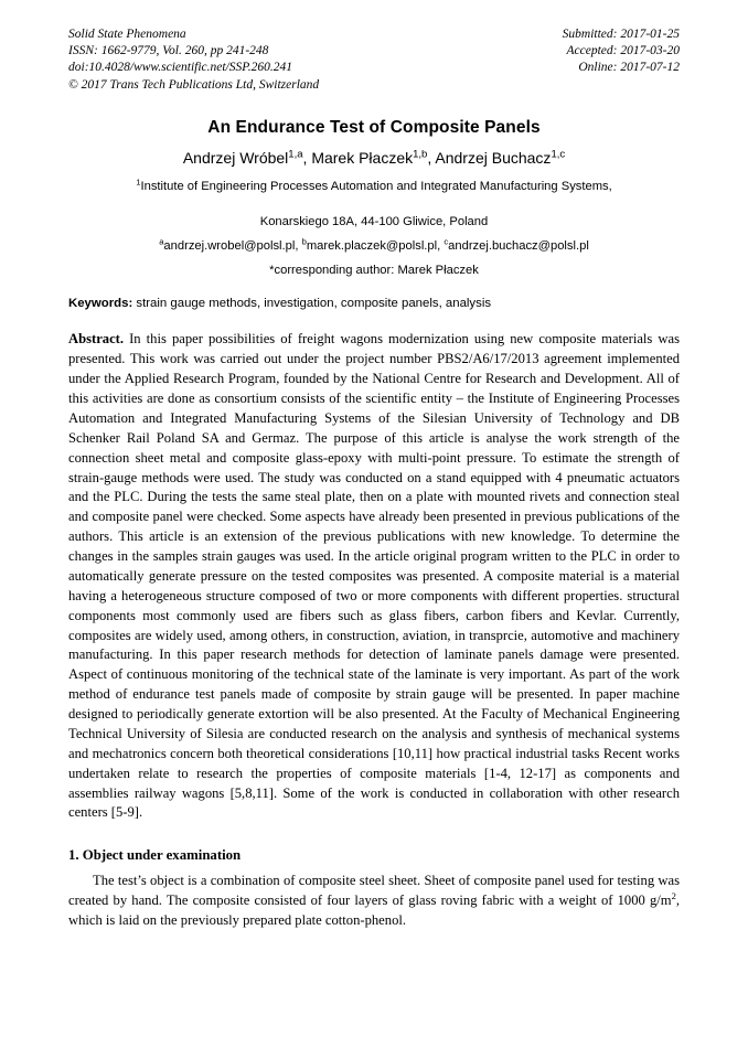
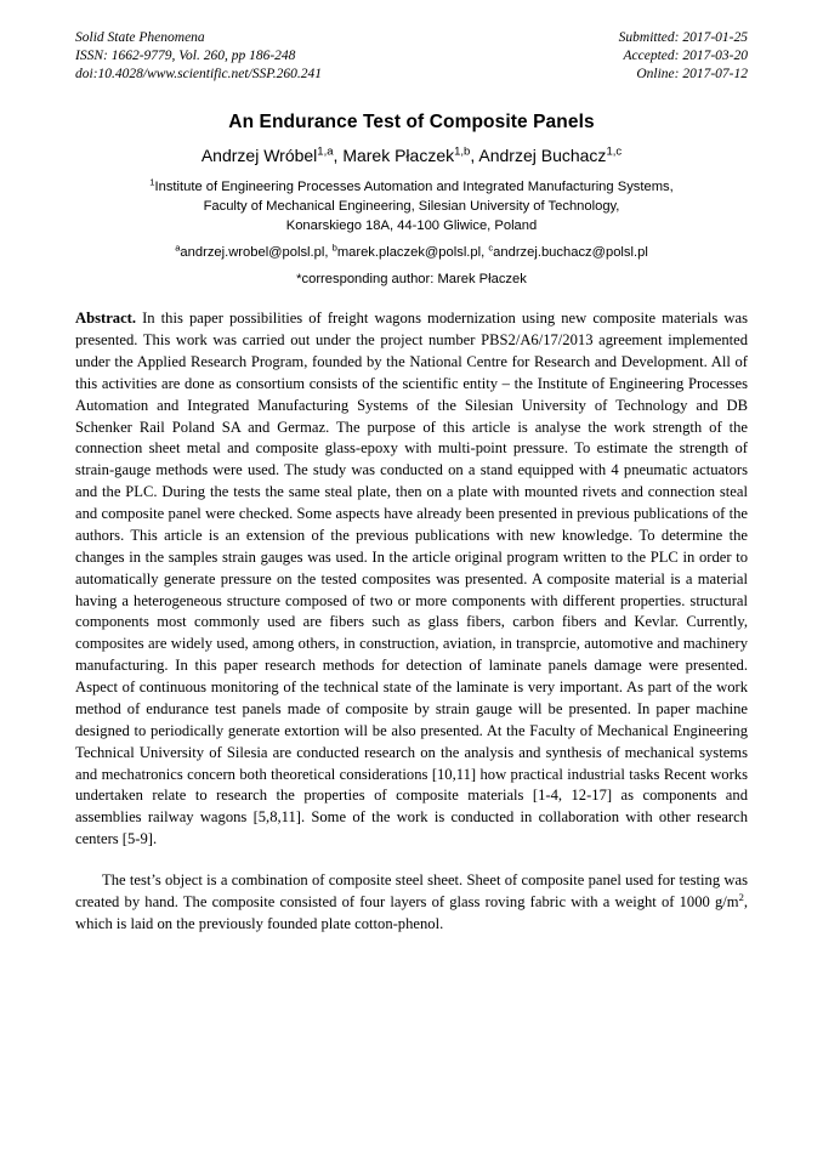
  Solid State Phenomena
- ISSN: 1662-9779, Vol. 260, pp 241-248
+ ISSN: 1662-9779, Vol. 260, pp 186-248
  doi:10.4028/www.scientific.net/SSP.260.241
- © 2017 Trans Tech Publications Ltd, Switzerland
  Submitted: 2017-01-25
  Accepted: 2017-03-20
  Online: 2017-07-12
  An Endurance Test of Composite Panels
  Andrzej Wróbel1,a, Marek Płaczek1,b, Andrzej Buchacz1,c
  1Institute of Engineering Processes Automation and Integrated Manufacturing Systems,
+ Faculty of Mechanical Engineering, Silesian University of Technology,
  Konarskiego 18A, 44-100 Gliwice, Poland
  aandrzej.wrobel@polsl.pl, bmarek.placzek@polsl.pl, candrzej.buchacz@polsl.pl
  *corresponding author: Marek Płaczek
- Keywords: strain gauge methods, investigation, composite panels, analysis
  Abstract. In this paper possibilities of freight wagons modernization using new composite materials was presented. This work was carried out under the project number PBS2/A6/17/2013 agreement implemented under the Applied Research Program, founded by the National Centre for Research and Development. All of this activities are done as consortium consists of the scientific entity – the Institute of Engineering Processes Automation and Integrated Manufacturing Systems of the Silesian University of Technology and DB Schenker Rail Poland SA and Germaz. The purpose of this article is analyse the work strength of the connection sheet metal and composite glass-epoxy with multi-point pressure. To estimate the strength of strain-gauge methods were used. The study was conducted on a stand equipped with 4 pneumatic actuators and the PLC. During the tests the same steal plate, then on a plate with mounted rivets and connection steal and composite panel were checked. Some aspects have already been presented in previous publications of the authors. This article is an extension of the previous publications with new knowledge. To determine the changes in the samples strain gauges was used. In the article original program written to the PLC in order to automatically generate pressure on the tested composites was presented. A composite material is a material having a heterogeneous structure composed of two or more components with different properties. structural components most commonly used are fibers such as glass fibers, carbon fibers and Kevlar. Currently, composites are widely used, among others, in construction, aviation, in transprcie, automotive and machinery manufacturing. In this paper research methods for detection of laminate panels damage were presented. Aspect of continuous monitoring of the technical state of the laminate is very important. As part of the work method of endurance test panels made of composite by strain gauge will be presented. In paper machine designed to periodically generate extortion will be also presented. At the Faculty of Mechanical Engineering Technical University of Silesia are conducted research on the analysis and synthesis of mechanical systems and mechatronics concern both theoretical considerations [10,11] how practical industrial tasks Recent works undertaken relate to research the properties of composite materials [1-4, 12-17] as components and assemblies railway wagons [5,8,11]. Some of the work is conducted in collaboration with other research centers [5-9].
- 1. Object under examination
- The test’s object is a combination of composite steel sheet. Sheet of composite panel used for testing was created by hand. The composite consisted of four layers of glass roving fabric with a weight of 1000 g/m2, which is laid on the previously prepared plate cotton-phenol.
+ The test’s object is a combination of composite steel sheet. Sheet of composite panel used for testing was created by hand. The composite consisted of four layers of glass roving fabric with a weight of 1000 g/m2, which is laid on the previously founded plate cotton-phenol.
